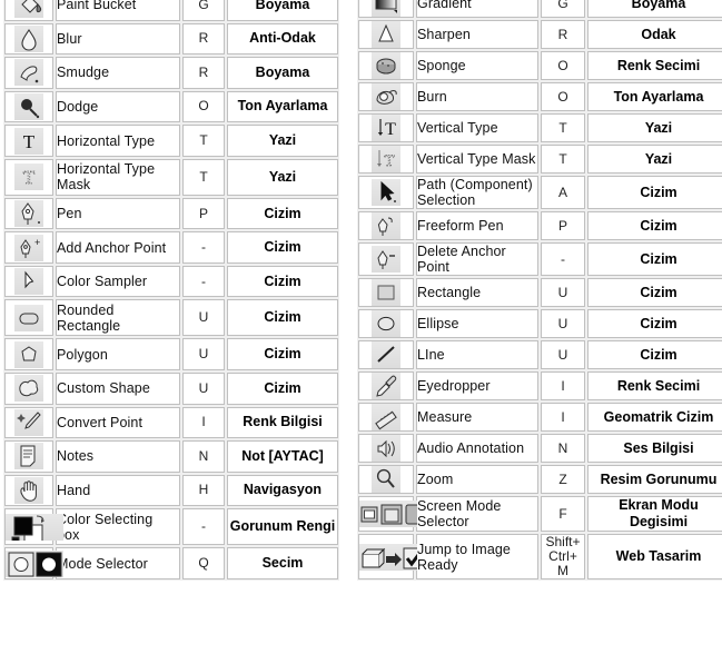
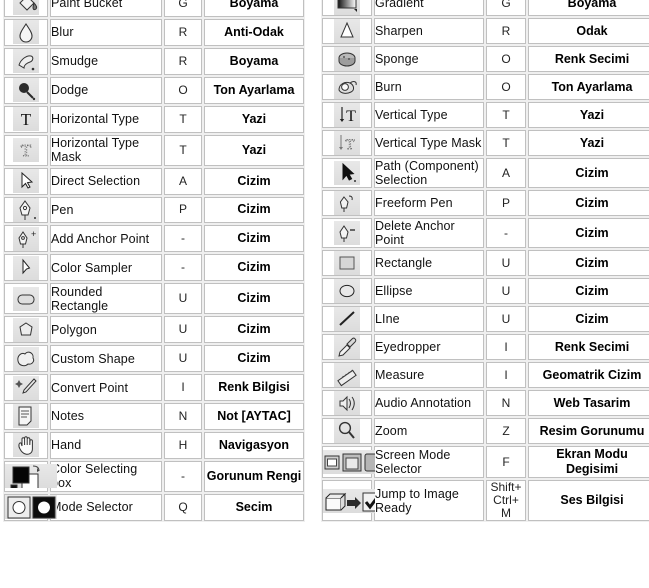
  	Paint Bucket	G	Boyama
  	Blur	R	Anti-Odak
  	Smudge	R	Boyama
  	Dodge	O	Ton Ayarlama
  T	Horizontal Type	T	Yazi
  T	Horizontal Type Mask	T	Yazi
+ 	Direct Selection	A	Cizim
  	Pen	P	Cizim
  +	Add Anchor Point	-	Cizim
  	Color Sampler	-	Cizim
  	Rounded Rectangle	U	Cizim
  	Polygon	U	Cizim
  	Custom Shape	U	Cizim
  	Convert Point	I	Renk Bilgisi
  	Notes	N	Not [AYTAC]
  	Hand	H	Navigasyon
  	olor Selecting ox	-	Gorunum Rengi
  	ode Selector	Q	Secim
  	Gradient	G	Boyama
  	Sharpen	R	Odak
  	Sponge	O	Renk Secimi
  	Burn	O	Ton Ayarlama
  T	Vertical Type	T	Yazi
  T	Vertical Type Mask	T	Yazi
  	Path (Component) Selection	A	Cizim
  	Freeform Pen	P	Cizim
  	Delete Anchor Point	-	Cizim
  	Rectangle	U	Cizim
  	Ellipse	U	Cizim
  	LIne	U	Cizim
  	Eyedropper	I	Renk Secimi
  	Measure	I	Geomatrik Cizim
- 	Audio Annotation	N	Ses Bilgisi
+ 	Audio Annotation	N	Web Tasarim
  	Zoom	Z	Resim Gorunumu
  	Screen Mode Selector	F	Ekran Modu Degisimi
- 	Jump to Image Ready	Shift+ Ctrl+ M	Web Tasarim
+ 	Jump to Image Ready	Shift+ Ctrl+ M	Ses Bilgisi
